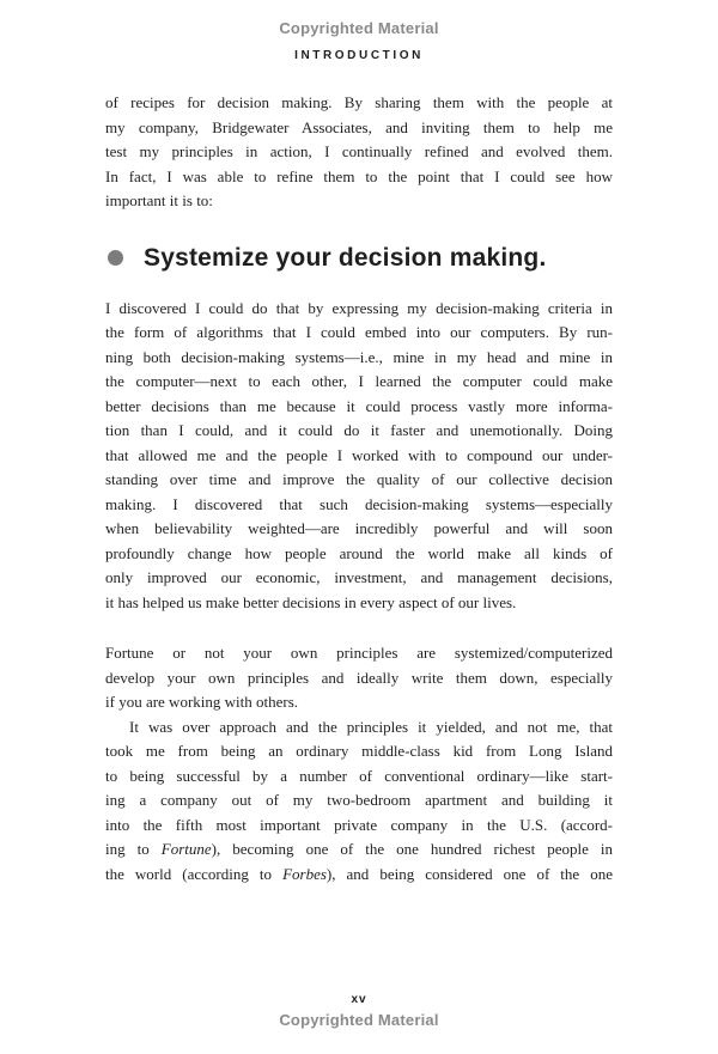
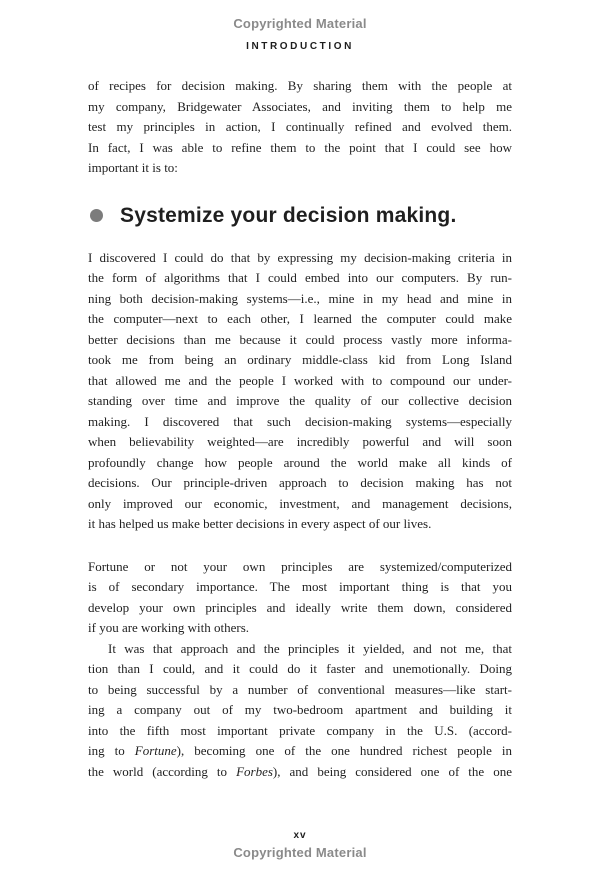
  Copyrighted Material
  INTRODUCTION
  of recipes for decision making. By sharing them with the people at
  my company, Bridgewater Associates, and inviting them to help me
  test my principles in action, I continually refined and evolved them.
  In fact, I was able to refine them to the point that I could see how
  important it is to:
  Systemize your decision making.
  I discovered I could do that by expressing my decision-making criteria in
  the form of algorithms that I could embed into our computers. By run-
  ning both decision-making systems—i.e., mine in my head and mine in
  the computer—next to each other, I learned the computer could make
  better decisions than me because it could process vastly more informa-
- tion than I could, and it could do it faster and unemotionally. Doing
+ took me from being an ordinary middle-class kid from Long Island
  that allowed me and the people I worked with to compound our under-
  standing over time and improve the quality of our collective decision
  making. I discovered that such decision-making systems—especially
  when believability weighted—are incredibly powerful and will soon
  profoundly change how people around the world make all kinds of
+ decisions. Our principle-driven approach to decision making has not
  only improved our economic, investment, and management decisions,
  it has helped us make better decisions in every aspect of our lives.
  Fortune or not your own principles are systemized/computerized
+ is of secondary importance. The most important thing is that you
- develop your own principles and ideally write them down, especially
+ develop your own principles and ideally write them down, considered
  if you are working with others.
- It was over approach and the principles it yielded, and not me, that
+ It was that approach and the principles it yielded, and not me, that
- took me from being an ordinary middle-class kid from Long Island
+ tion than I could, and it could do it faster and unemotionally. Doing
- to being successful by a number of conventional ordinary—like start-
+ to being successful by a number of conventional measures—like start-
  ing a company out of my two-bedroom apartment and building it
  into the fifth most important private company in the U.S. (accord-
  ing to Fortune), becoming one of the one hundred richest people in
  the world (according to Forbes), and being considered one of the one
  xv
  Copyrighted Material
